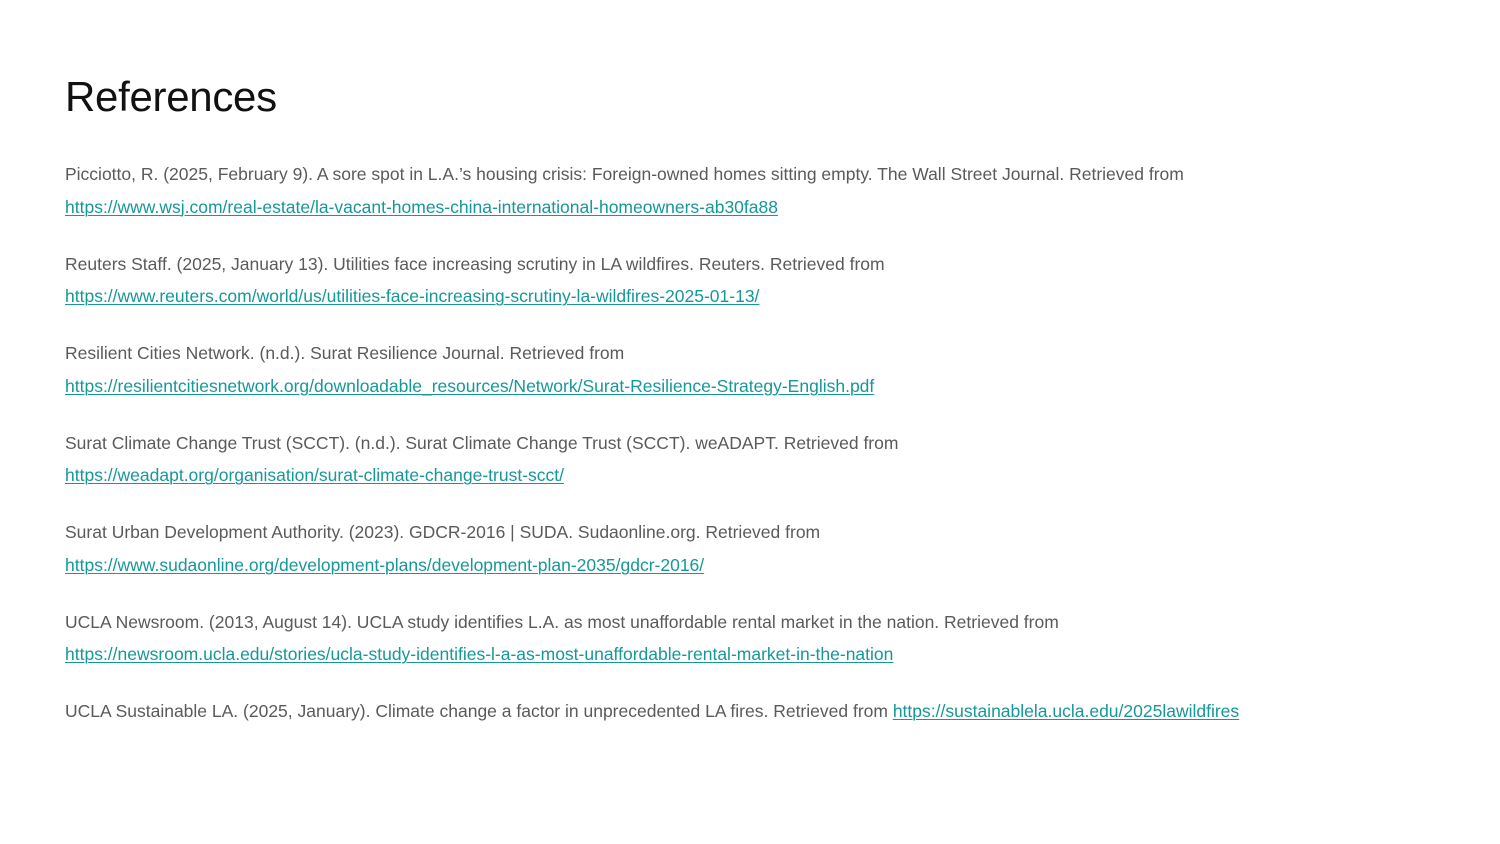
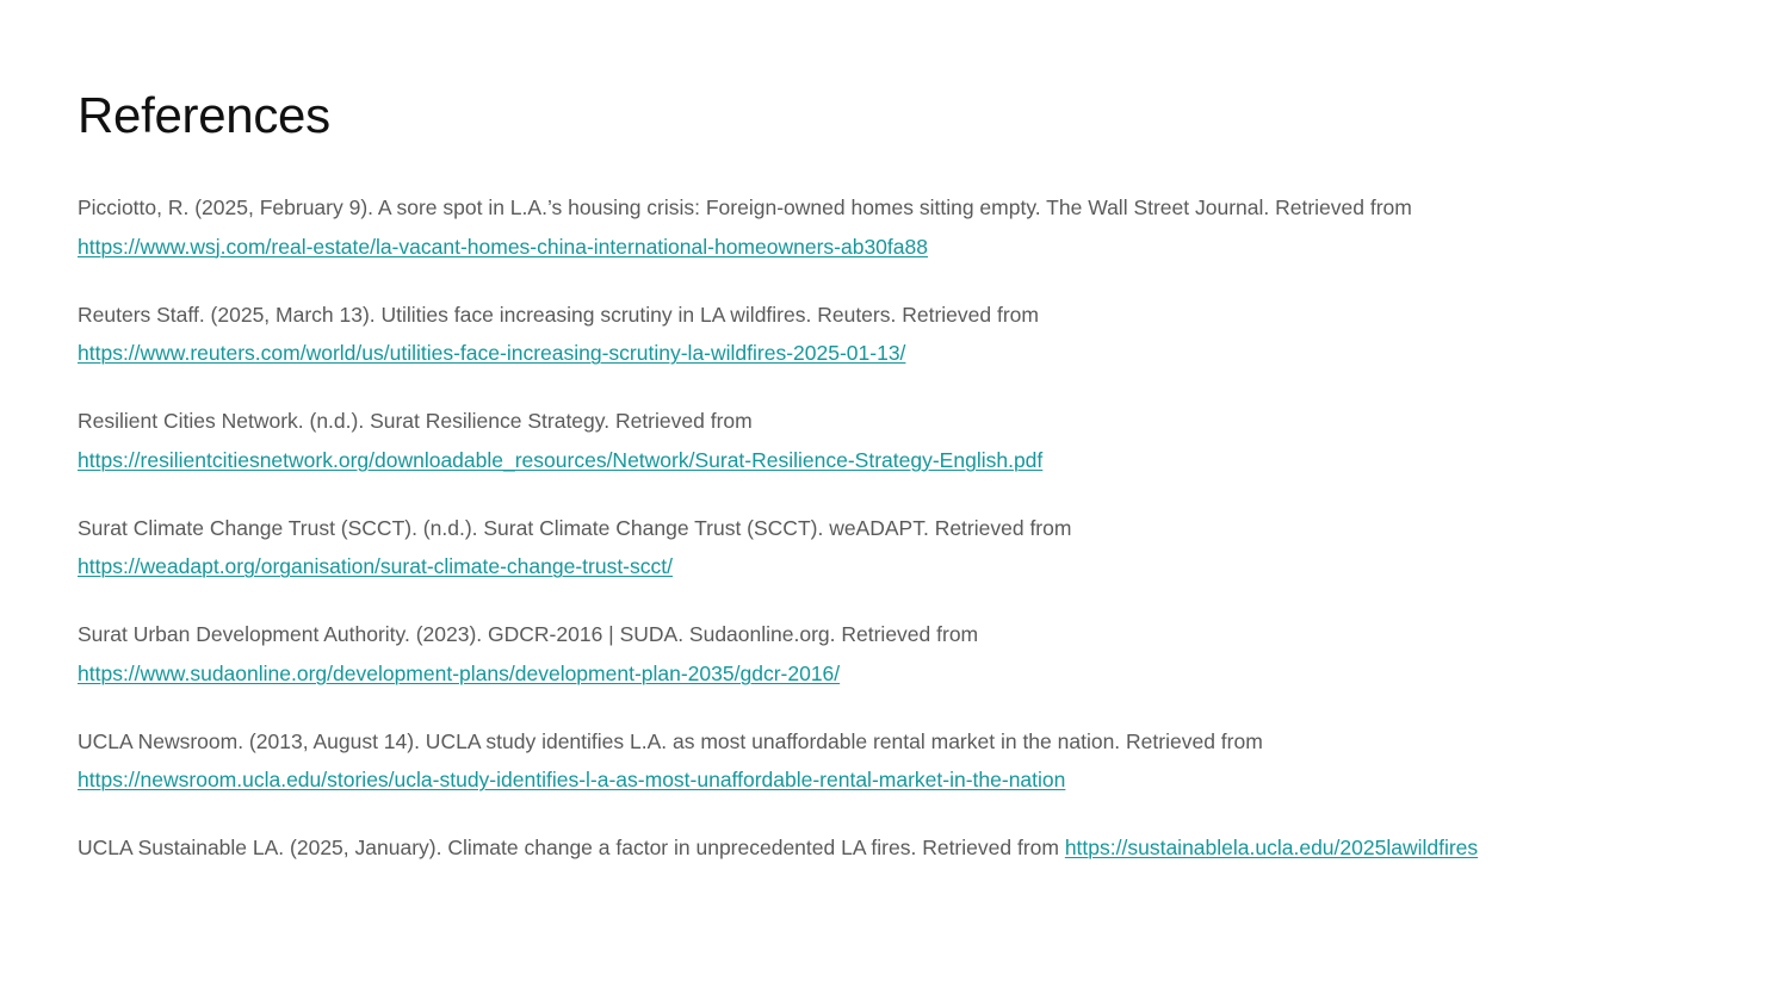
  References
  Picciotto, R. (2025, February 9). A sore spot in L.A.’s housing crisis: Foreign-owned homes sitting empty. The Wall Street Journal. Retrieved from
  https://www.wsj.com/real-estate/la-vacant-homes-china-international-homeowners-ab30fa88
- Reuters Staff. (2025, January 13). Utilities face increasing scrutiny in LA wildfires. Reuters. Retrieved from
+ Reuters Staff. (2025, March 13). Utilities face increasing scrutiny in LA wildfires. Reuters. Retrieved from
  https://www.reuters.com/world/us/utilities-face-increasing-scrutiny-la-wildfires-2025-01-13/
- Resilient Cities Network. (n.d.). Surat Resilience Journal. Retrieved from
+ Resilient Cities Network. (n.d.). Surat Resilience Strategy. Retrieved from
  https://resilientcitiesnetwork.org/downloadable_resources/Network/Surat-Resilience-Strategy-English.pdf
  Surat Climate Change Trust (SCCT). (n.d.). Surat Climate Change Trust (SCCT). weADAPT. Retrieved from
  https://weadapt.org/organisation/surat-climate-change-trust-scct/
  Surat Urban Development Authority. (2023). GDCR-2016 | SUDA. Sudaonline.org. Retrieved from
  https://www.sudaonline.org/development-plans/development-plan-2035/gdcr-2016/
  UCLA Newsroom. (2013, August 14). UCLA study identifies L.A. as most unaffordable rental market in the nation. Retrieved from
  https://newsroom.ucla.edu/stories/ucla-study-identifies-l-a-as-most-unaffordable-rental-market-in-the-nation
  UCLA Sustainable LA. (2025, January). Climate change a factor in unprecedented LA fires. Retrieved from https://sustainablela.ucla.edu/2025lawildfires
